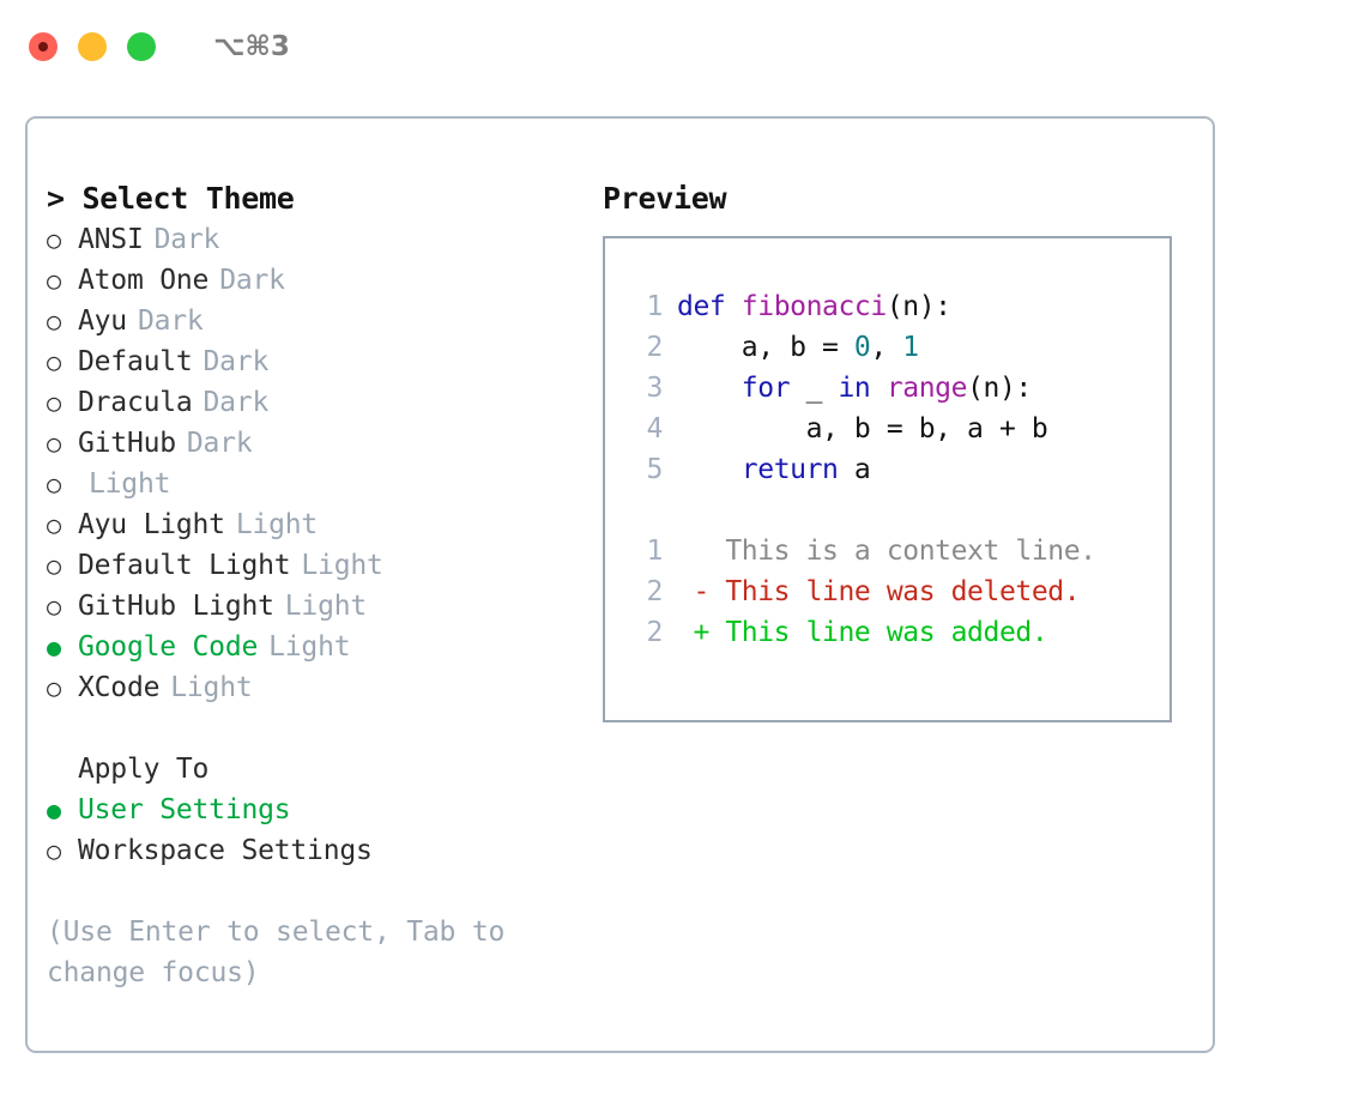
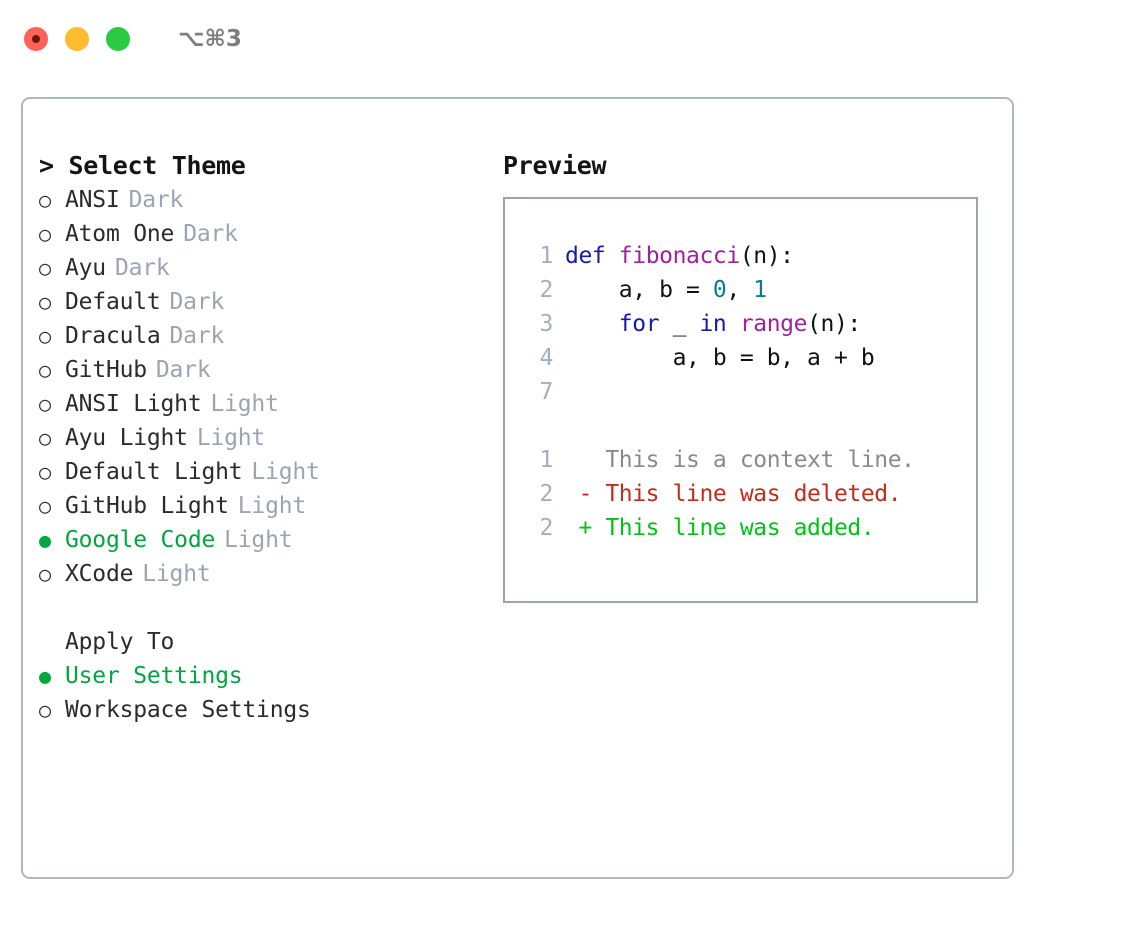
  ⌥⌘3
  > Select Theme
  ○
  ANSI
  Dark
  ○
  Atom One
  Dark
  ○
  Ayu
  Dark
  ○
  Default
  Dark
  ○
  Dracula
  Dark
  ○
  GitHub
  Dark
  ○
+ ANSI Light
  Light
  ○
  Ayu Light
  Light
  ○
  Default Light
  Light
  ○
  GitHub Light
  Light
  ●
  Google Code
  Light
  ○
  XCode
  Light
  Apply To
  ●
  User Settings
  ○
  Workspace Settings
- (Use Enter to select, Tab to change focus)
  Preview
  1
  def fibonacci(n):
  2
  a, b = 0, 1
  3
  for _ in range(n):
  4
  a, b = b, a + b
- 5
+ 7
- return a
  1
  This is a context line.
  2
  - This line was deleted.
  2
  + This line was added.
